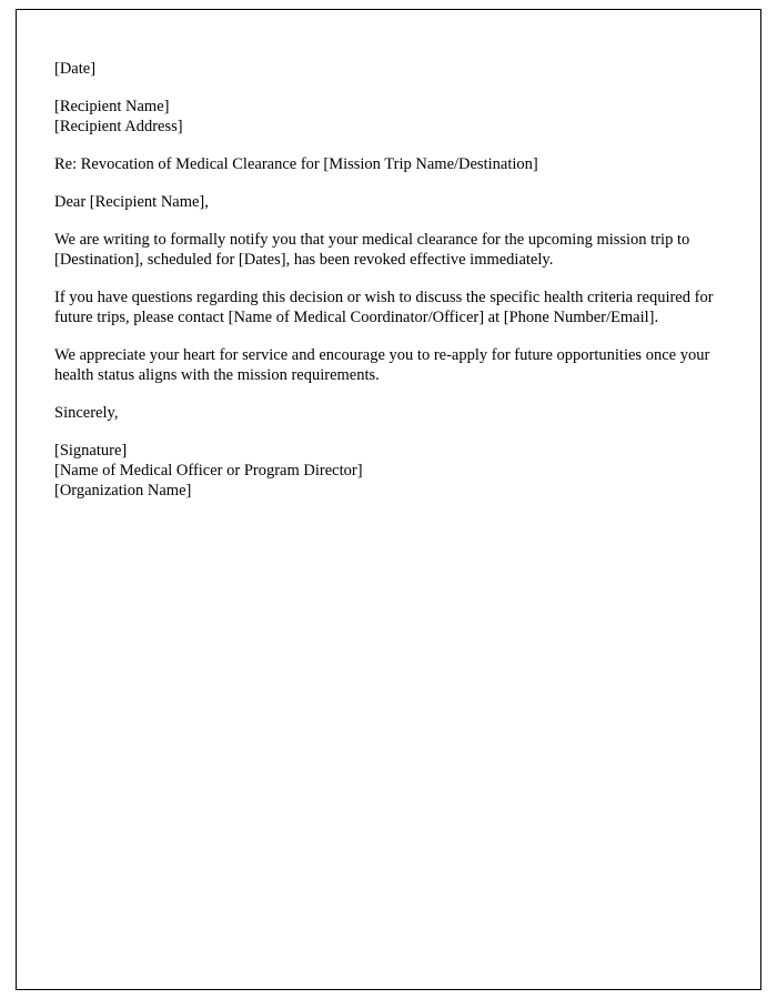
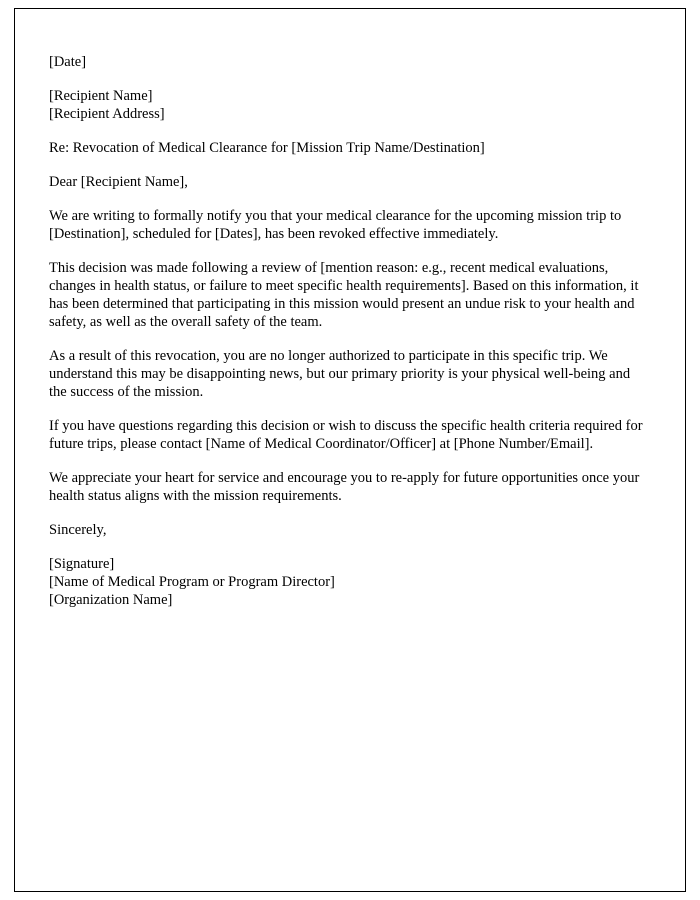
  [Date]
  [Recipient Name]
  [Recipient Address]
  Re: Revocation of Medical Clearance for [Mission Trip Name/Destination]
  Dear [Recipient Name],
  We are writing to formally notify you that your medical clearance for the upcoming mission trip to [Destination], scheduled for [Dates], has been revoked effective immediately.
+ This decision was made following a review of [mention reason: e.g., recent medical evaluations, changes in health status, or failure to meet specific health requirements]. Based on this information, it has been determined that participating in this mission would present an undue risk to your health and safety, as well as the overall safety of the team.
+ As a result of this revocation, you are no longer authorized to participate in this specific trip. We understand this may be disappointing news, but our primary priority is your physical well-being and the success of the mission.
  If you have questions regarding this decision or wish to discuss the specific health criteria required for future trips, please contact [Name of Medical Coordinator/Officer] at [Phone Number/Email].
  We appreciate your heart for service and encourage you to re-apply for future opportunities once your health status aligns with the mission requirements.
  Sincerely,
  [Signature]
- [Name of Medical Officer or Program Director]
+ [Name of Medical Program or Program Director]
  [Organization Name]
